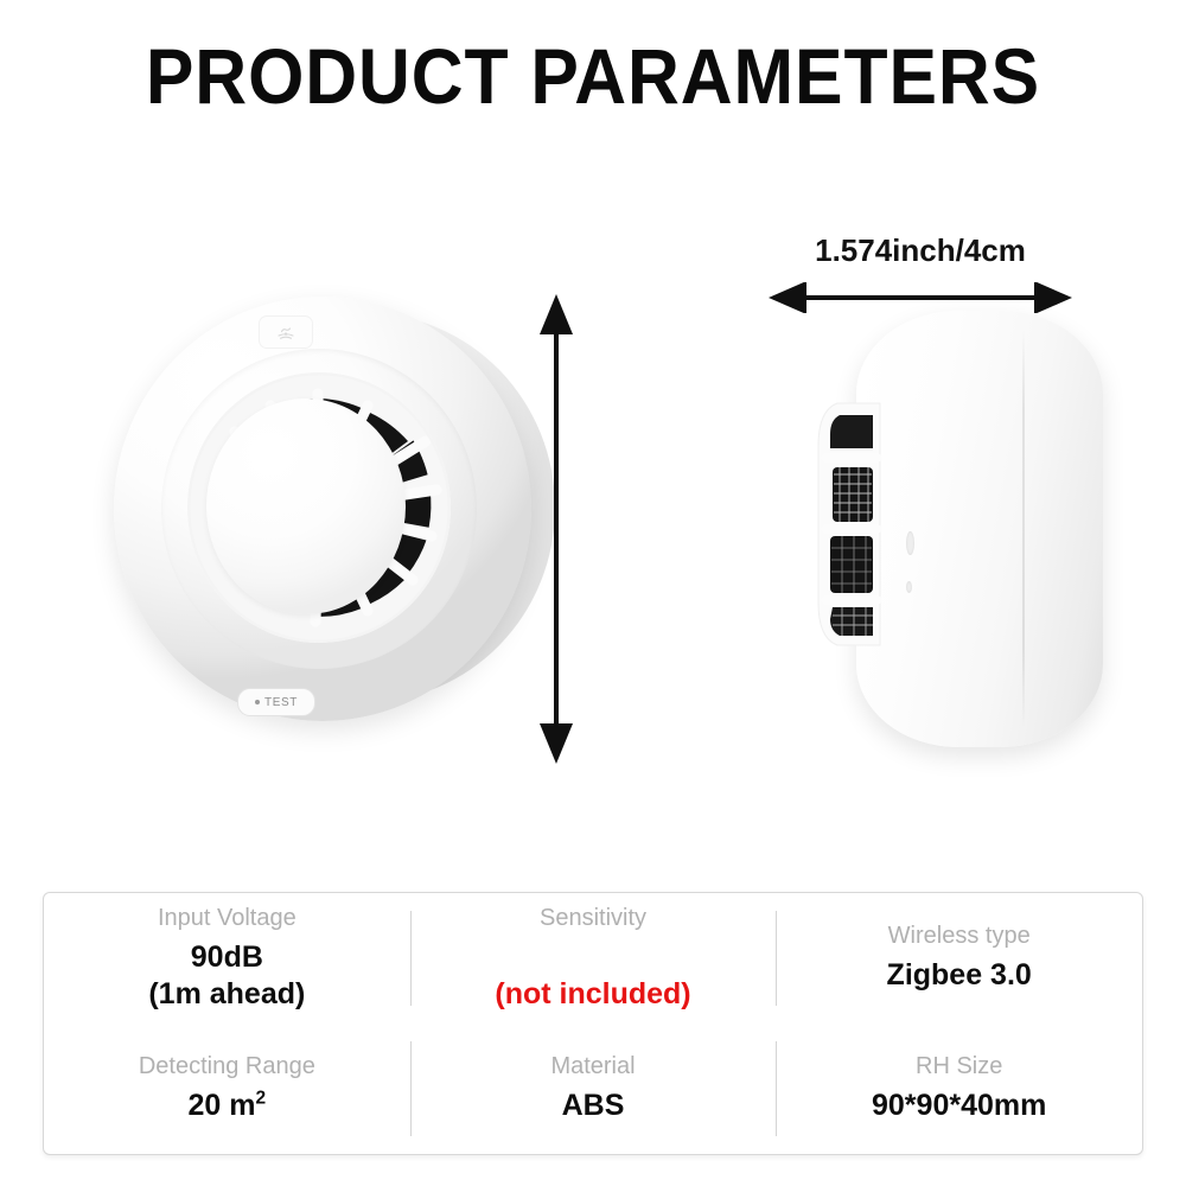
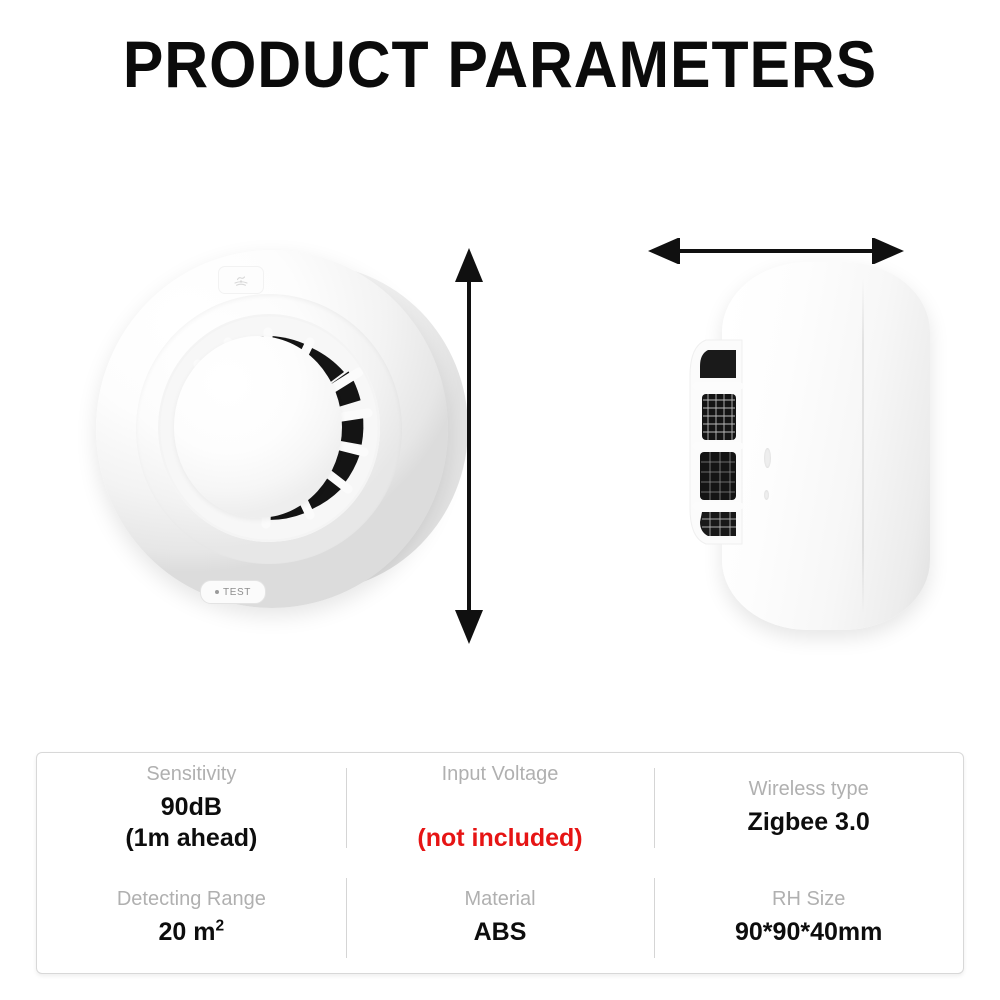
  PRODUCT PARAMETERS
  TEST
- 1.574inch/4cm
- Input Voltage
+ Sensitivity
  90dB
  (1m ahead)
- Sensitivity
+ Input Voltage
  (not included)
  Wireless type
  Zigbee 3.0
  Detecting Range
  20 m2
  Material
  ABS
  RH Size
  90*90*40mm
